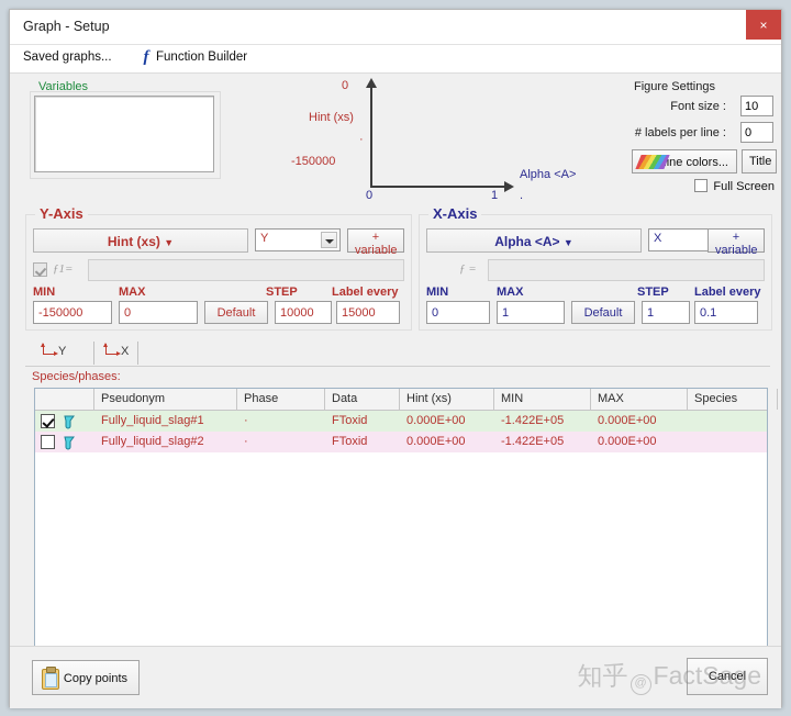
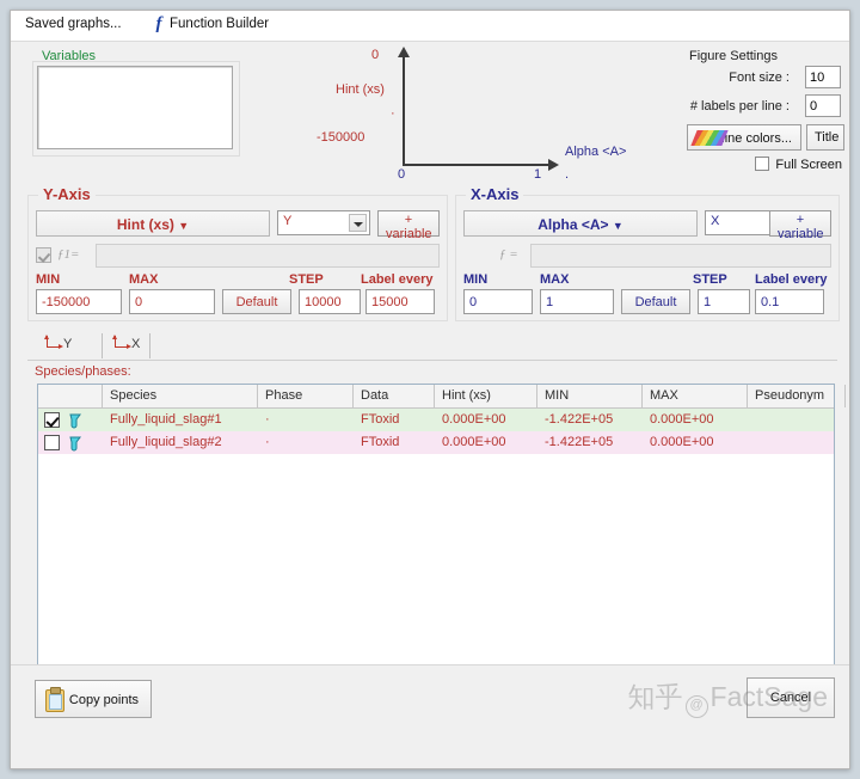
- Graph - Setup
- ×
  Saved graphs...
  f
  Function Builder
  Variables
  0
  Hint (xs)
  ·
  -150000
  0
  1
  Alpha <A>
  .
  Figure Settings
  Font size :
  10
  # labels per line :
  0
  ine colors...
  Title
  Full Screen
  Y-Axis
  Hint (xs) ▼
  Y
  + variable
  ƒ1=
  MIN
  MAX
  STEP
  Label every
  -150000
  0
  Default
  10000
  15000
  X-Axis
  Alpha <A> ▼
  X
  + variable
  ƒ =
  MIN
  MAX
  STEP
  Label every
  0
  1
  Default
  1
  0.1
  Y
  X
  Species/phases:
- Pseudonym
+ Species
  Phase
  Data
  Hint (xs)
  MIN
  MAX
- Species
+ Pseudonym
  Fully_liquid_slag#1
  ·
  FToxid
  0.000E+00
  -1.422E+05
  0.000E+00
  Fully_liquid_slag#2
  ·
  FToxid
  0.000E+00
  -1.422E+05
  0.000E+00
  Copy points
  Cancel
  知乎 @FactSage
